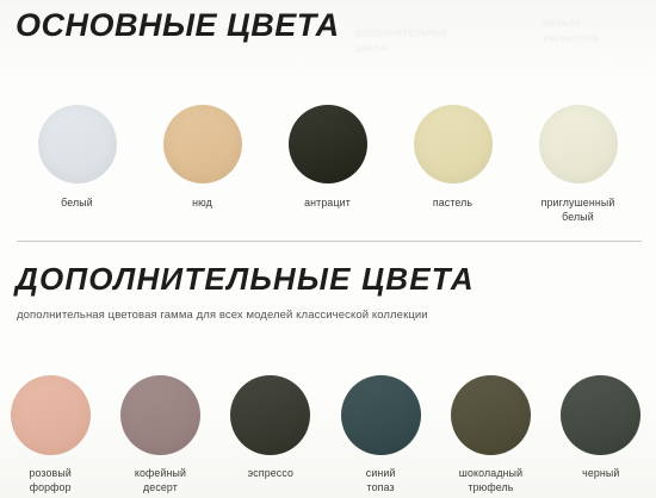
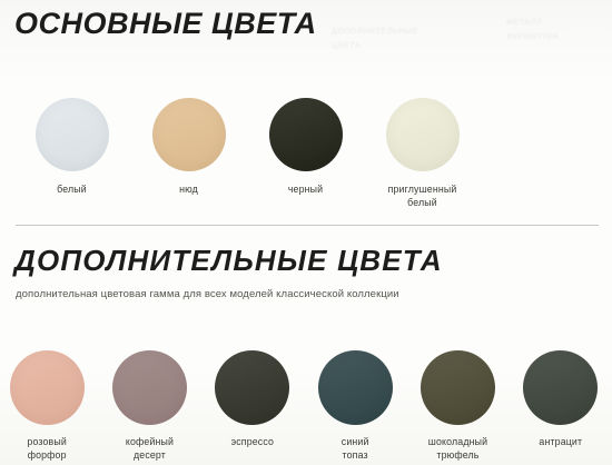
  ОСНОВНЫЕ ЦВЕТА
  белый
  нюд
- антрацит
+ черный
- пастель
  приглушенный
  белый
  ДОПОЛНИТЕЛЬНЫЕ ЦВЕТА
  дополнительная цветовая гамма для всех моделей классической коллекции
  розовый
  форфор
  кофейный
  десерт
  эспрессо
  синий
  топаз
  шоколадный
  трюфель
- черный
+ антрацит
